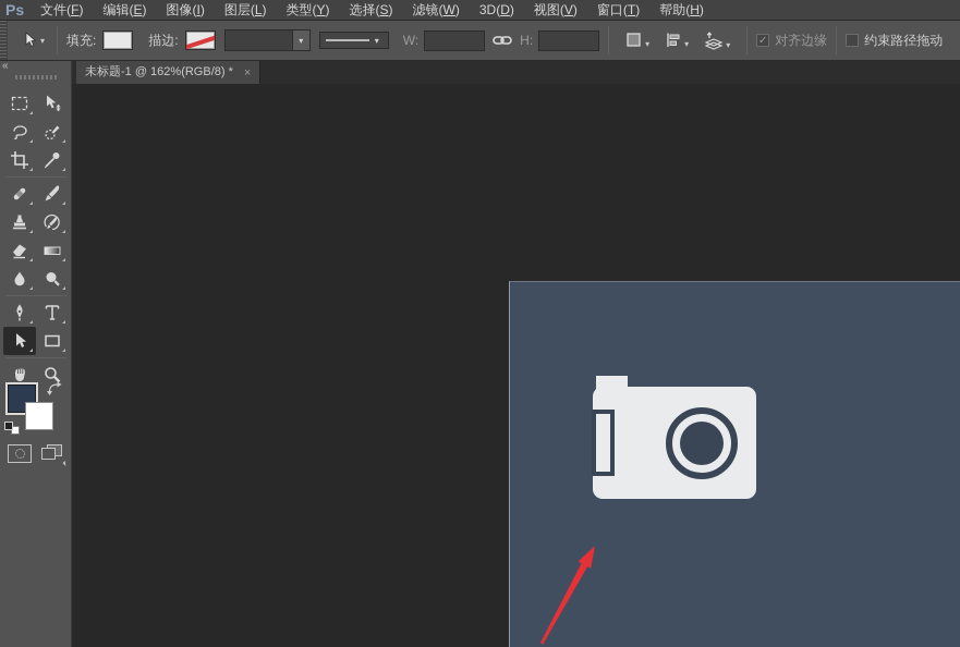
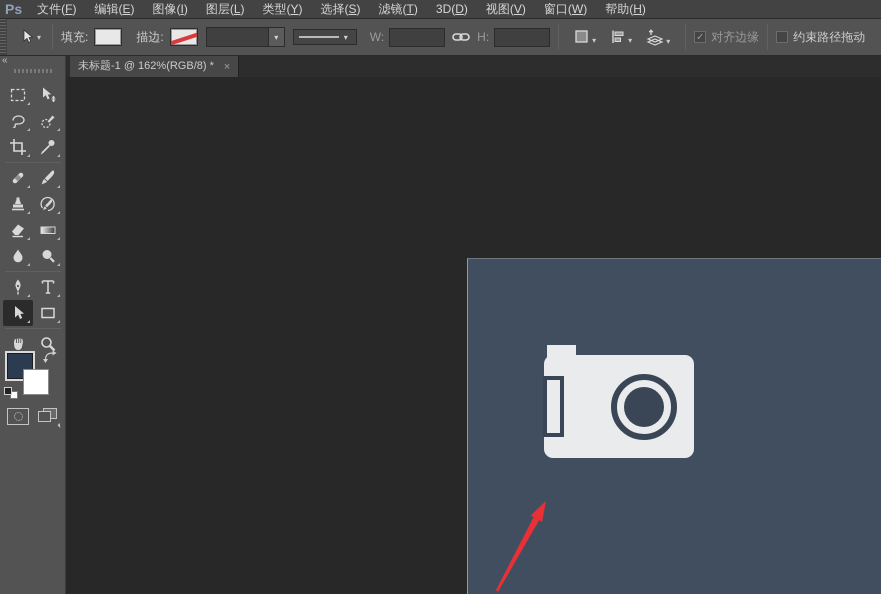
  Ps
  文件(F)
  编辑(E)
  图像(I)
  图层(L)
  类型(Y)
  选择(S)
- 滤镜(W)
+ 滤镜(T)
  3D(D)
  视图(V)
- 窗口(T)
+ 窗口(W)
  帮助(H)
  ▾
  填充:
  描边:
  ▾
  ▾
  W:
  H:
  ▾
  ▾
  ▾
  ✓
  对齐边缘
  约束路径拖动
  未标题-1 @ 162%(RGB/8) *
  ×
  «
